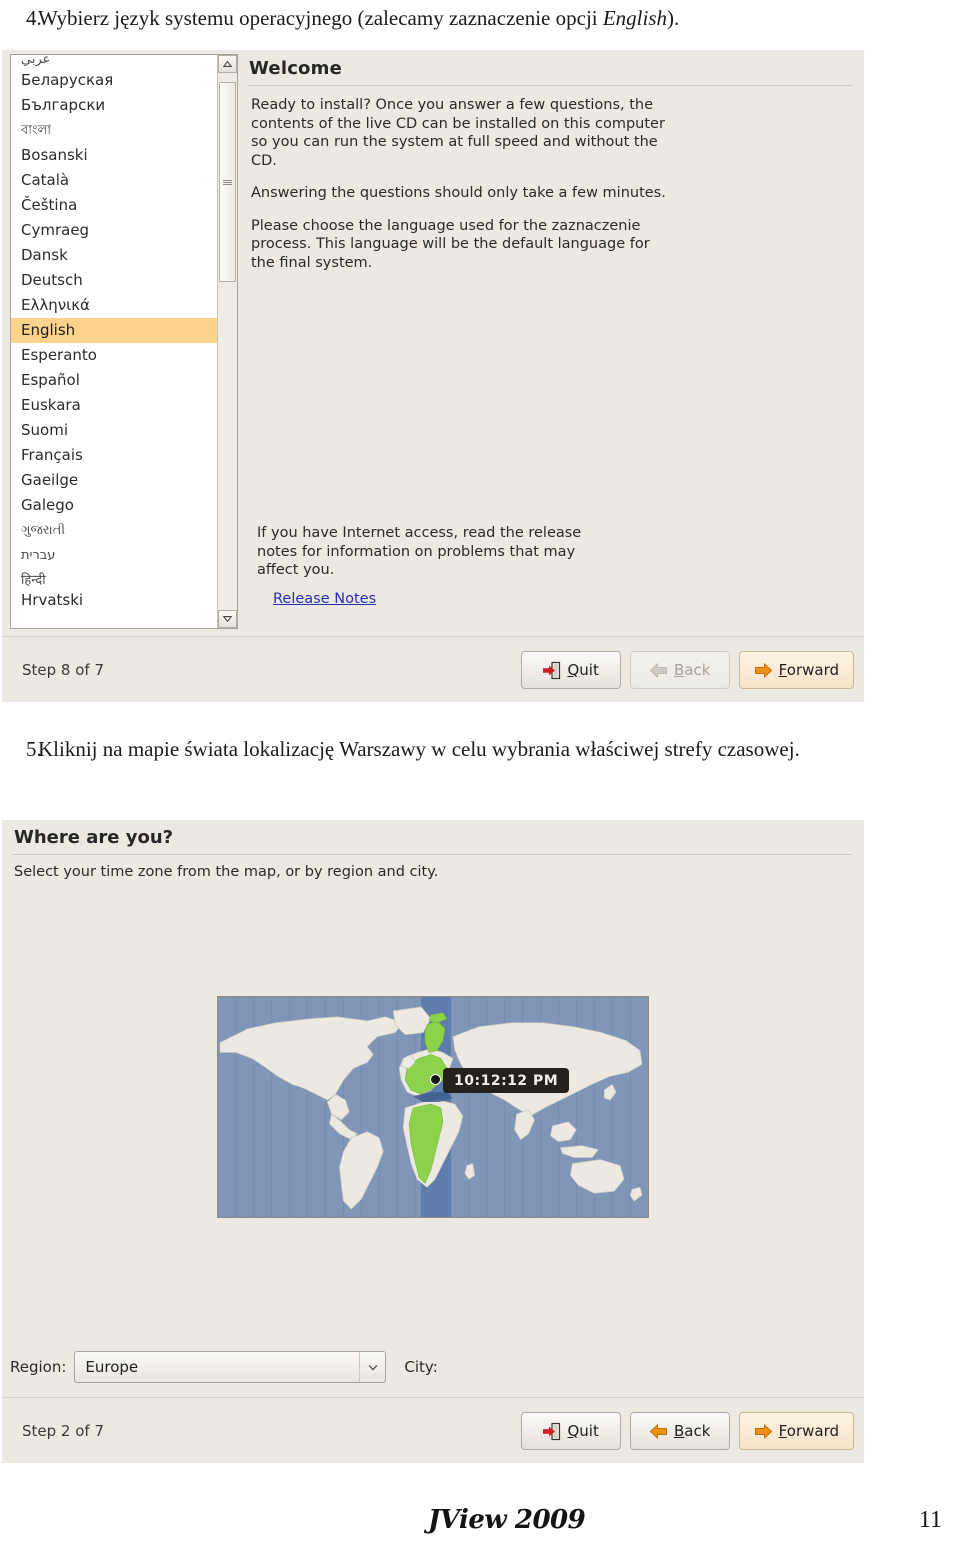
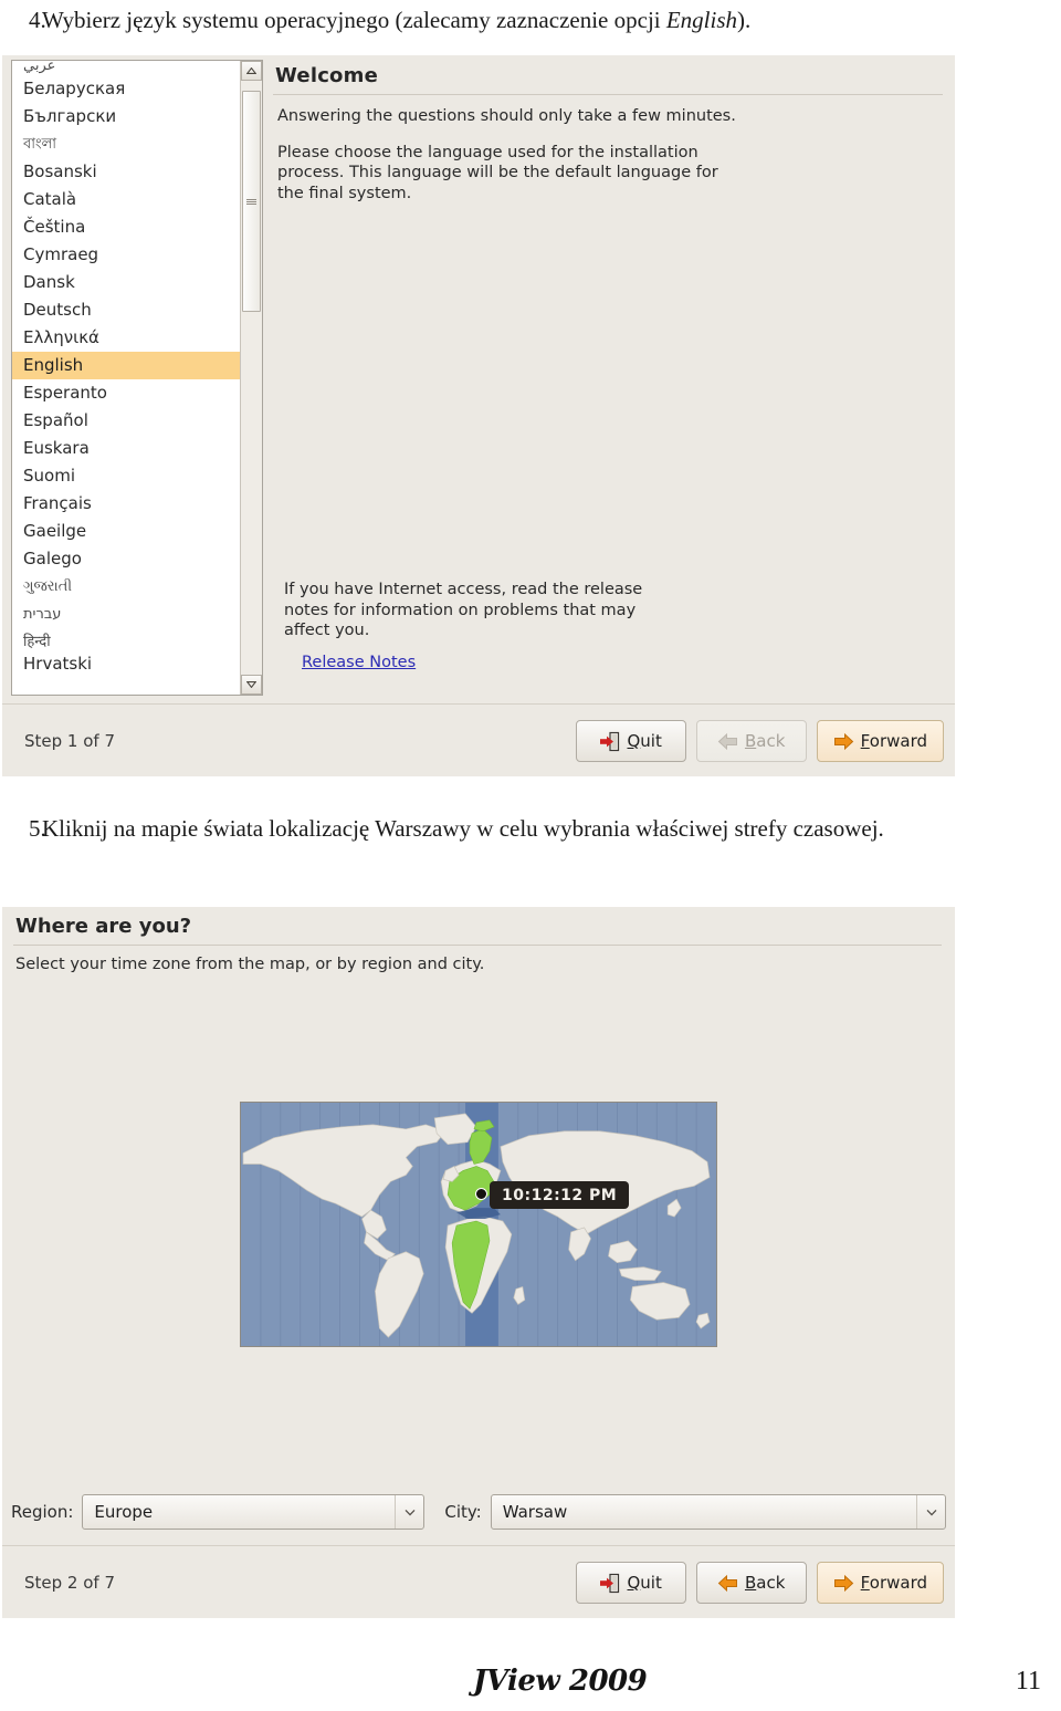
  4.
  Wybierz język systemu operacyjnego (zalecamy zaznaczenie opcji English).
  عربي
  Беларуская
  Български
  বাংলা
  Bosanski
  Català
  Čeština
  Cymraeg
  Dansk
  Deutsch
  Ελληνικά
  English
  Esperanto
  Español
  Euskara
  Suomi
  Français
  Gaeilge
  Galego
  ગુજરાતી
  עברית
  हिन्दी
  Hrvatski
  Welcome
- Ready to install? Once you answer a few questions, the contents of the live CD can be installed on this computer so you can run the system at full speed and without the CD.
  Answering the questions should only take a few minutes.
- Please choose the language used for the zaznaczenie process. This language will be the default language for the final system.
+ Please choose the language used for the installation process. This language will be the default language for the final system.
  If you have Internet access, read the release notes for information on problems that may affect you.
  Release Notes
- Step 8 of 7
+ Step 1 of 7
  Quit
  Back
  Forward
  5.
  Kliknij na mapie świata lokalizację Warszawy w celu wybrania właściwej strefy czasowej.
  Where are you?
  Select your time zone from the map, or by region and city.
  10:12:12 PM
  Region:
  Europe
  City:
+ Warsaw
  Step 2 of 7
  Quit
  Back
  Forward
  JView 2009
  11
